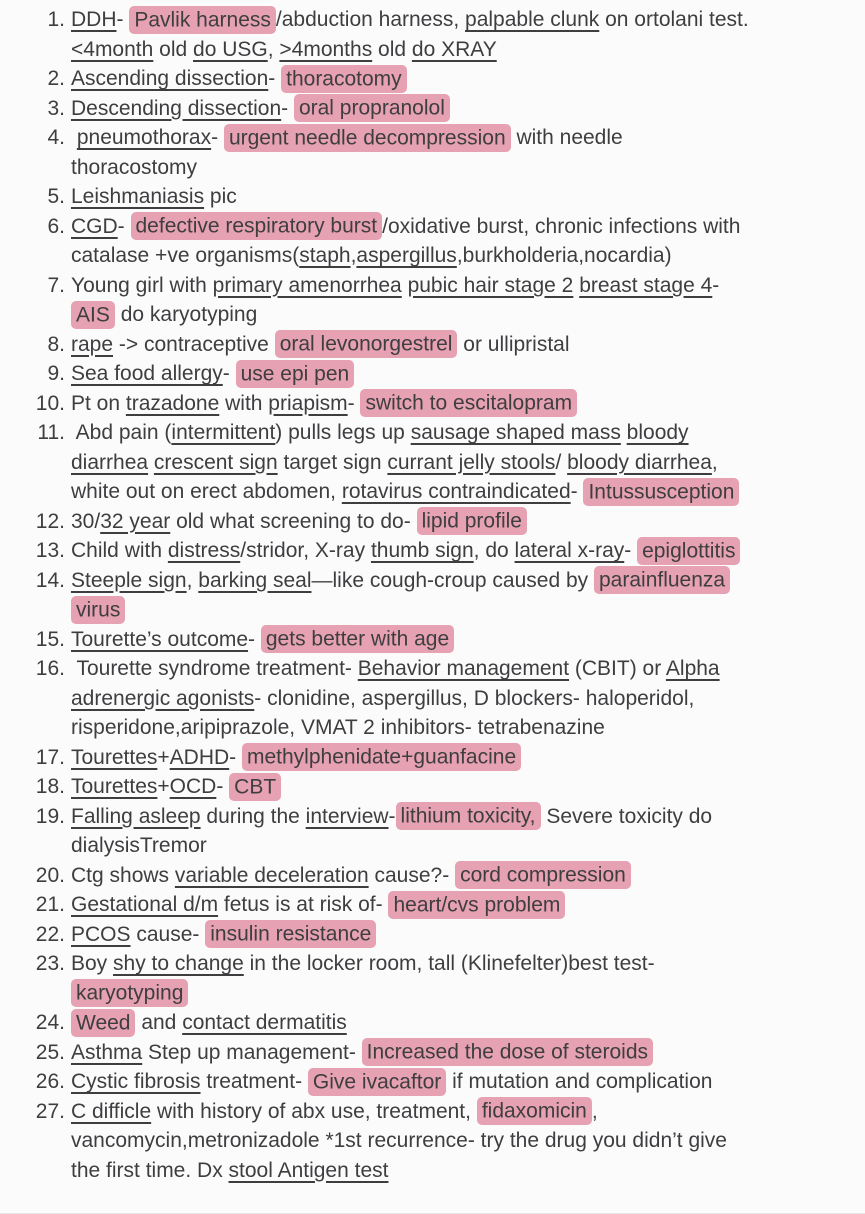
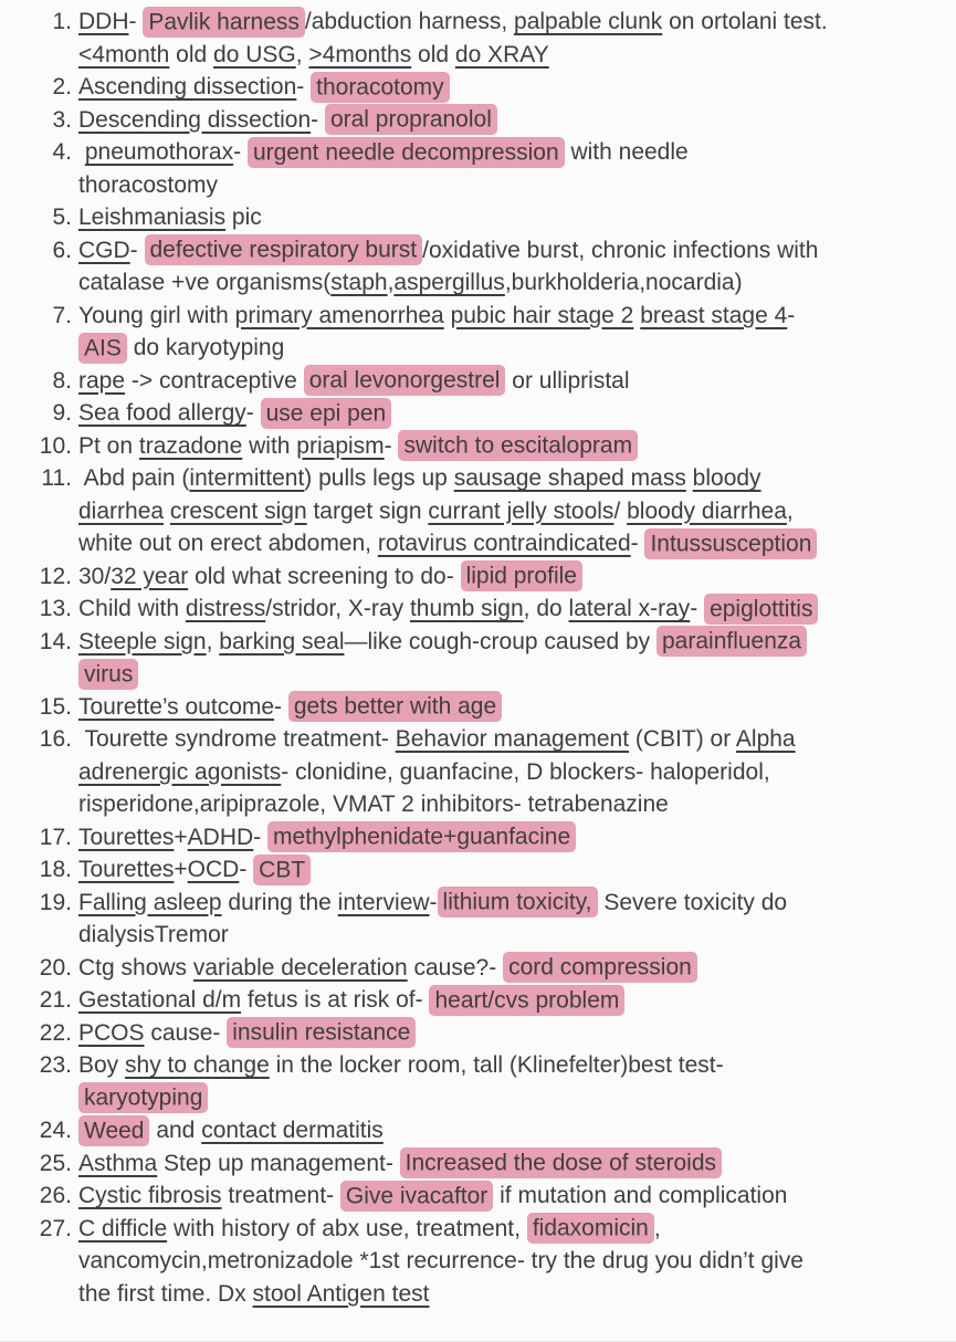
  1.
  DDH- Pavlik harness /abduction harness, palpable clunk on ortolani test.
  <4month old do USG, >4months old do XRAY
  2.
  Ascending dissection- thoracotomy
  3.
  Descending dissection- oral propranolol
  4.
  pneumothorax- urgent needle decompression with needle
  thoracostomy
  5.
  Leishmaniasis pic
  6.
  CGD- defective respiratory burst /oxidative burst, chronic infections with
  catalase +ve organisms(staph,aspergillus,burkholderia,nocardia)
  7.
  Young girl with primary amenorrhea pubic hair stage 2 breast stage 4-
  AIS do karyotyping
  8.
  rape -> contraceptive oral levonorgestrel or ullipristal
  9.
  Sea food allergy- use epi pen
  10.
  Pt on trazadone with priapism- switch to escitalopram
  11.
  Abd pain (intermittent) pulls legs up sausage shaped mass bloody
  diarrhea crescent sign target sign currant jelly stools/ bloody diarrhea,
  white out on erect abdomen, rotavirus contraindicated- Intussusception
  12.
  30/32 year old what screening to do- lipid profile
  13.
  Child with distress/stridor, X-ray thumb sign, do lateral x-ray- epiglottitis
  14.
  Steeple sign, barking seal—like cough-croup caused by parainfluenza
  virus
  15.
  Tourette’s outcome- gets better with age
  16.
  Tourette syndrome treatment- Behavior management (CBIT) or Alpha
- adrenergic agonists- clonidine, aspergillus, D blockers- haloperidol,
+ adrenergic agonists- clonidine, guanfacine, D blockers- haloperidol,
  risperidone,aripiprazole, VMAT 2 inhibitors- tetrabenazine
  17.
  Tourettes+ADHD- methylphenidate+guanfacine
  18.
  Tourettes+OCD- CBT
  19.
  Falling asleep during the interview- lithium toxicity, Severe toxicity do
  dialysisTremor
  20.
  Ctg shows variable deceleration cause?- cord compression
  21.
  Gestational d/m fetus is at risk of- heart/cvs problem
  22.
  PCOS cause- insulin resistance
  23.
  Boy shy to change in the locker room, tall (Klinefelter)best test-
  karyotyping
  24.
  Weed and contact dermatitis
  25.
  Asthma Step up management- Increased the dose of steroids
  26.
  Cystic fibrosis treatment- Give ivacaftor if mutation and complication
  27.
  C difficle with history of abx use, treatment, fidaxomicin ,
  vancomycin,metronizadole *1st recurrence- try the drug you didn’t give
  the first time. Dx stool Antigen test
